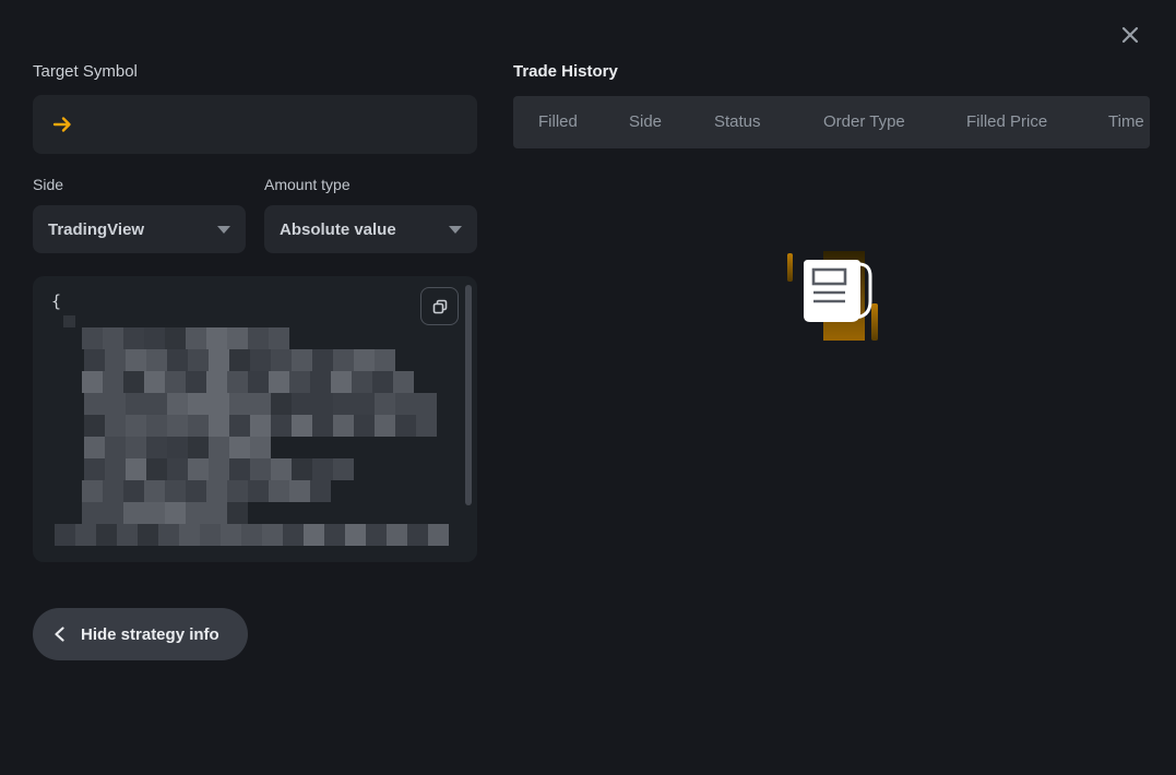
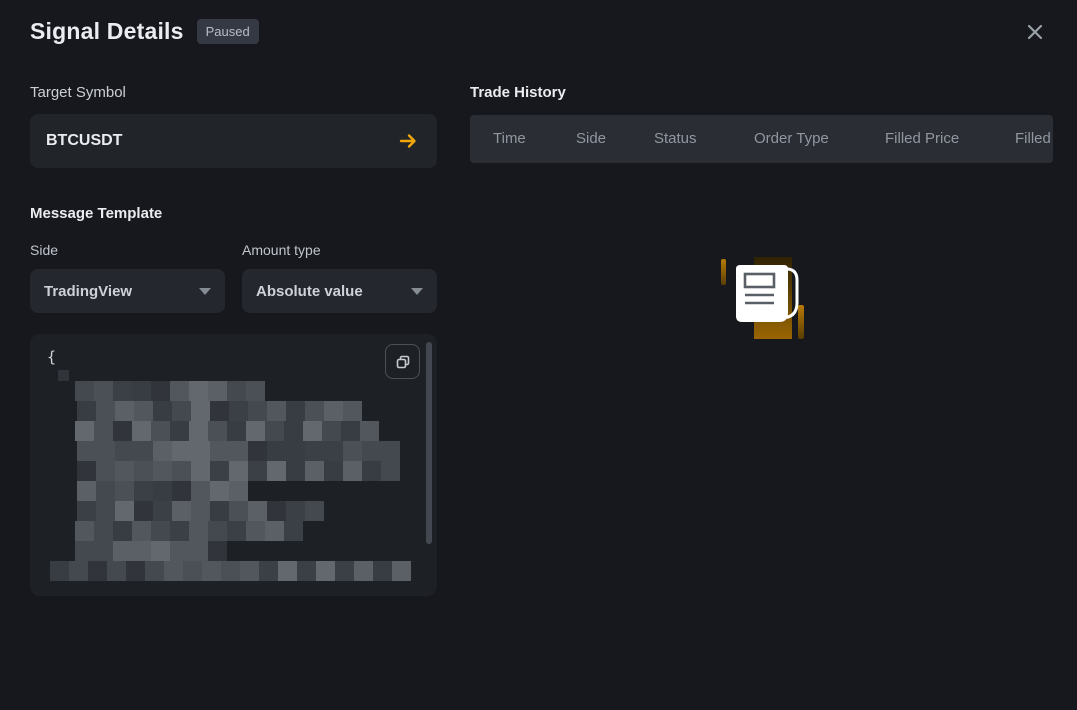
+ Signal Details
+ Paused
  Target Symbol
+ BTCUSDT
+ Message Template
  Side
  TradingView
  Amount type
  Absolute value
  {
- Hide strategy info
  Trade History
- Filled
+ Time
  Side
  Status
  Order Type
  Filled Price
- Time
+ Filled
